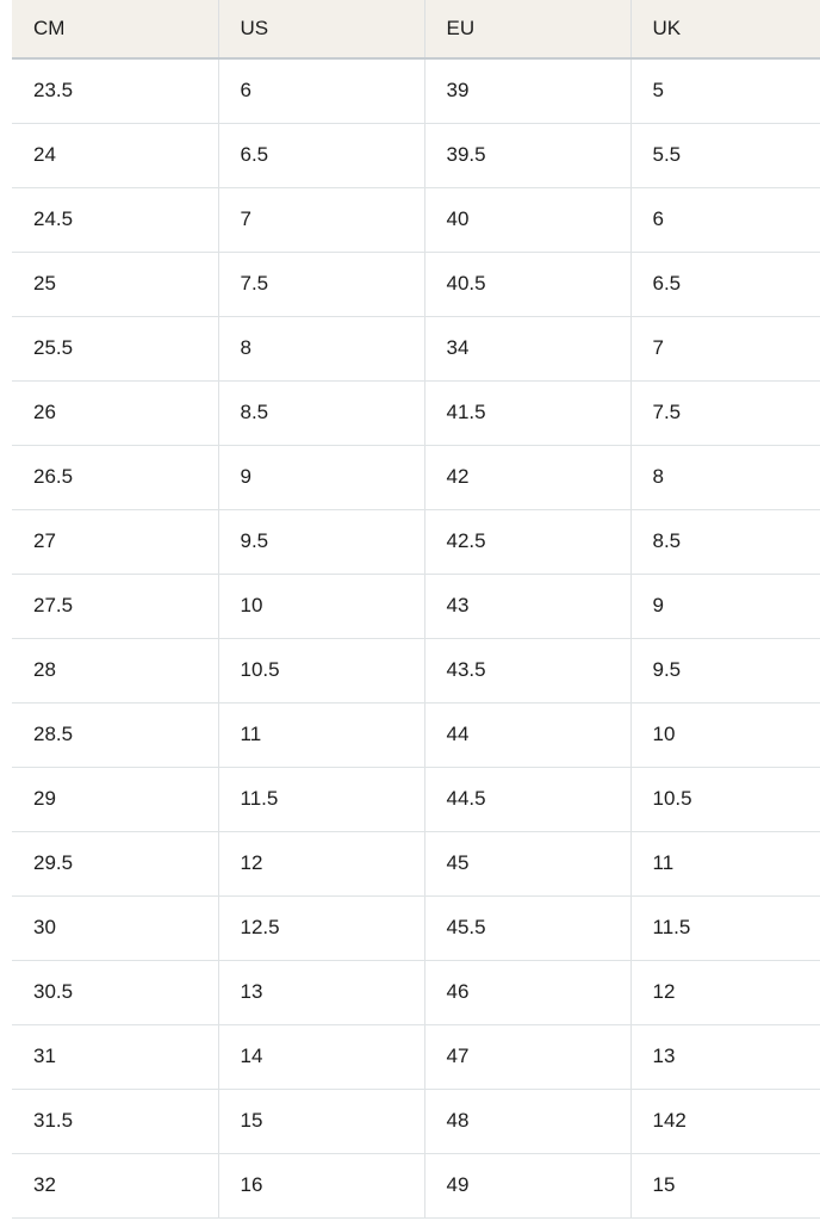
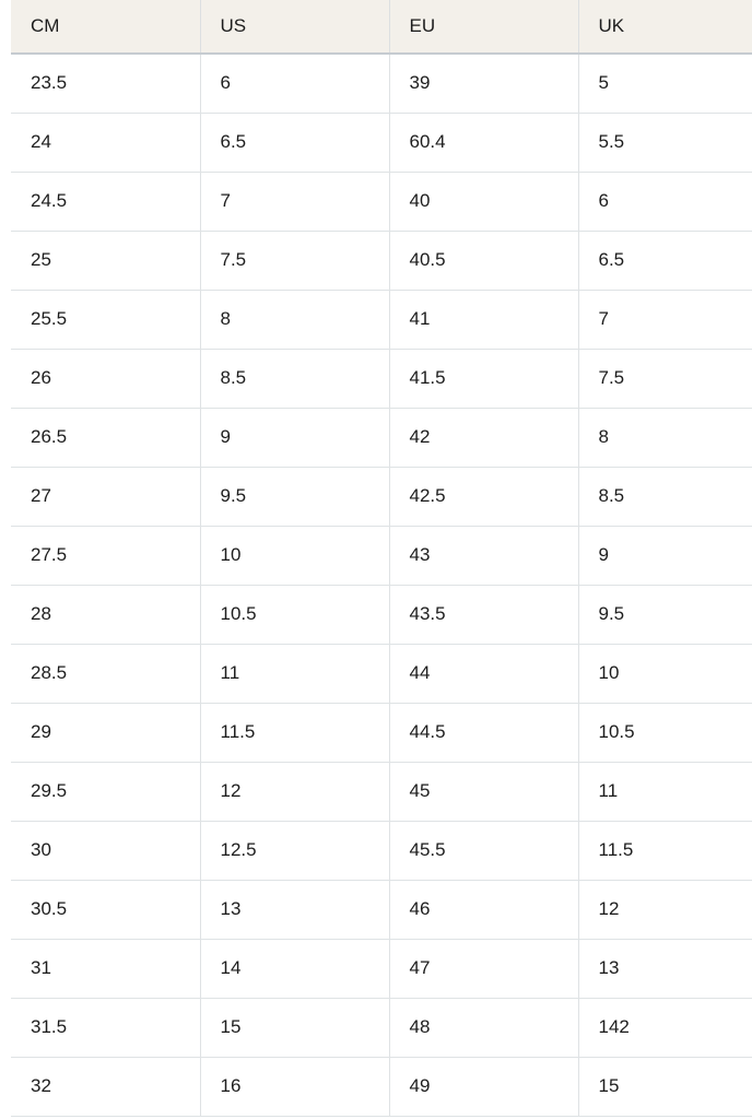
  CM	US	EU	UK
  23.5	6	39	5
- 24	6.5	39.5	5.5
+ 24	6.5	60.4	5.5
  24.5	7	40	6
  25	7.5	40.5	6.5
- 25.5	8	34	7
+ 25.5	8	41	7
  26	8.5	41.5	7.5
  26.5	9	42	8
  27	9.5	42.5	8.5
  27.5	10	43	9
  28	10.5	43.5	9.5
  28.5	11	44	10
  29	11.5	44.5	10.5
  29.5	12	45	11
  30	12.5	45.5	11.5
  30.5	13	46	12
  31	14	47	13
  31.5	15	48	142
  32	16	49	15
